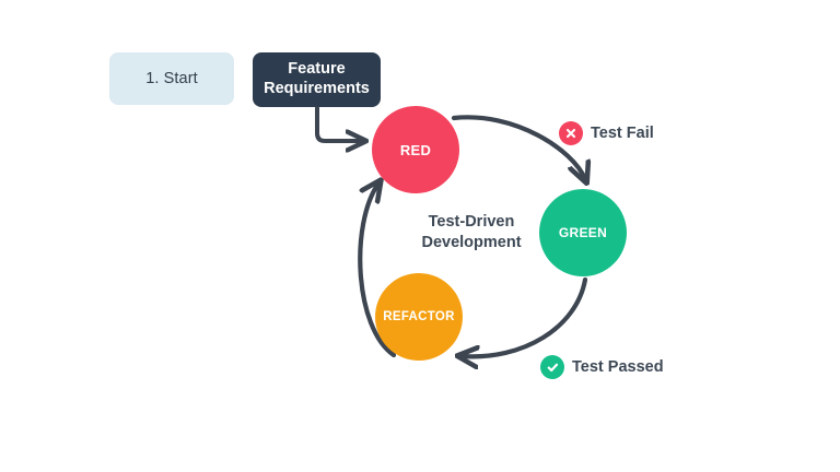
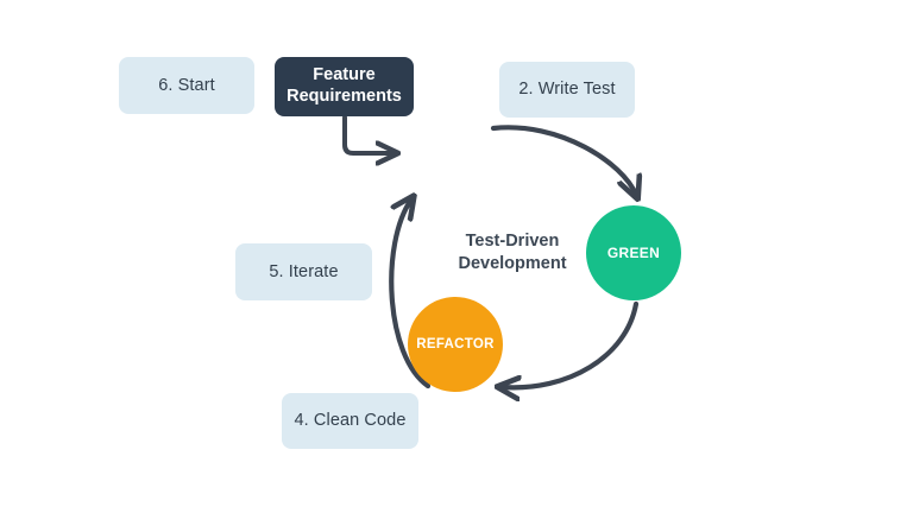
- 1. Start
+ 6. Start
+ 2. Write Test
+ 4. Clean Code
+ 5. Iterate
  Feature
  Requirements
- RED
  GREEN
  REFACTOR
  Test-Driven
  Development
- Test Fail
- Test Passed
